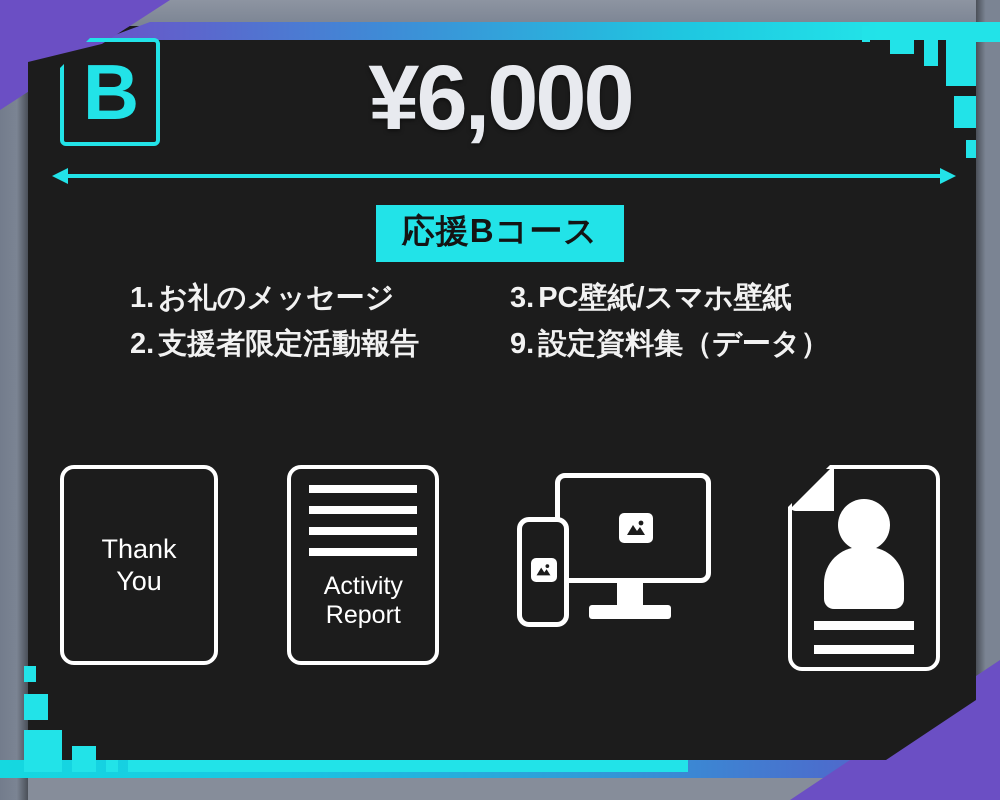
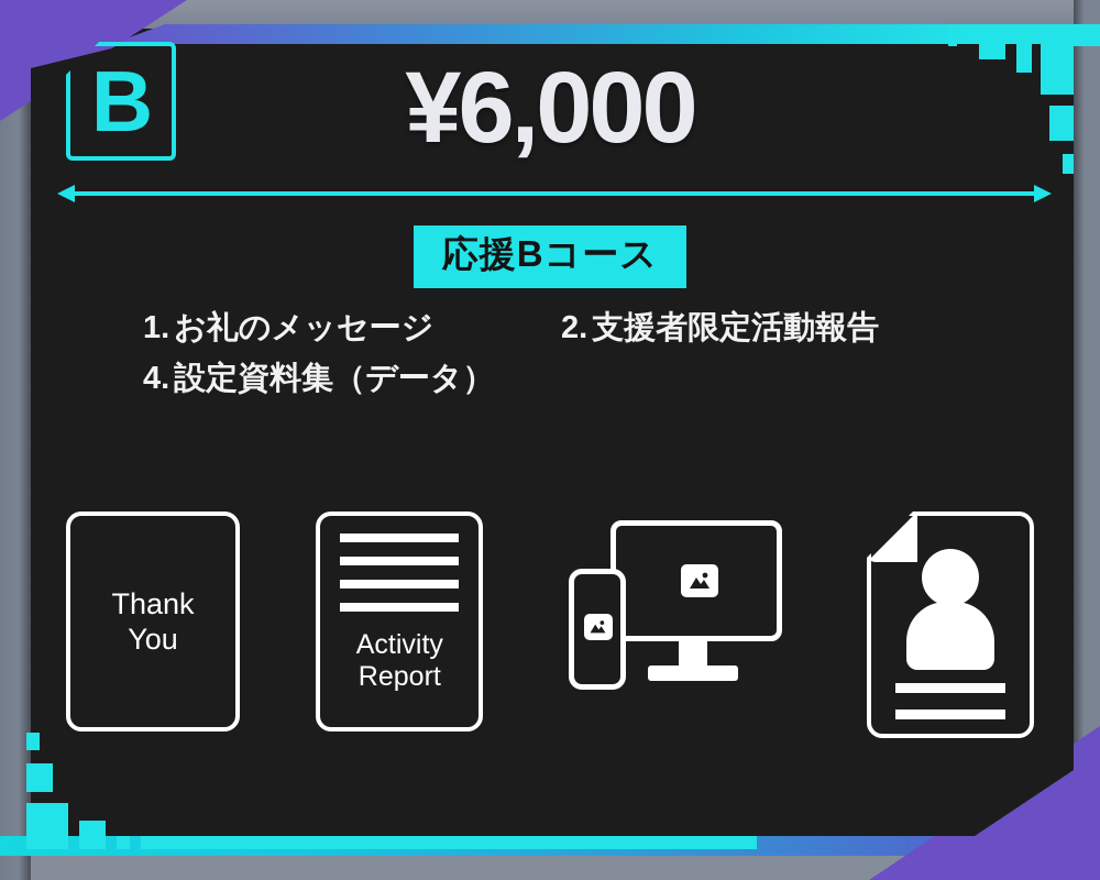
  B
  ¥6,000
  応援Bコース
  1. お礼のメッセージ
- 3. PC壁紙/スマホ壁紙
  2. 支援者限定活動報告
- 9. 設定資料集（データ）
+ 4. 設定資料集（データ）
  Thank
  You
  Activity
  Report
